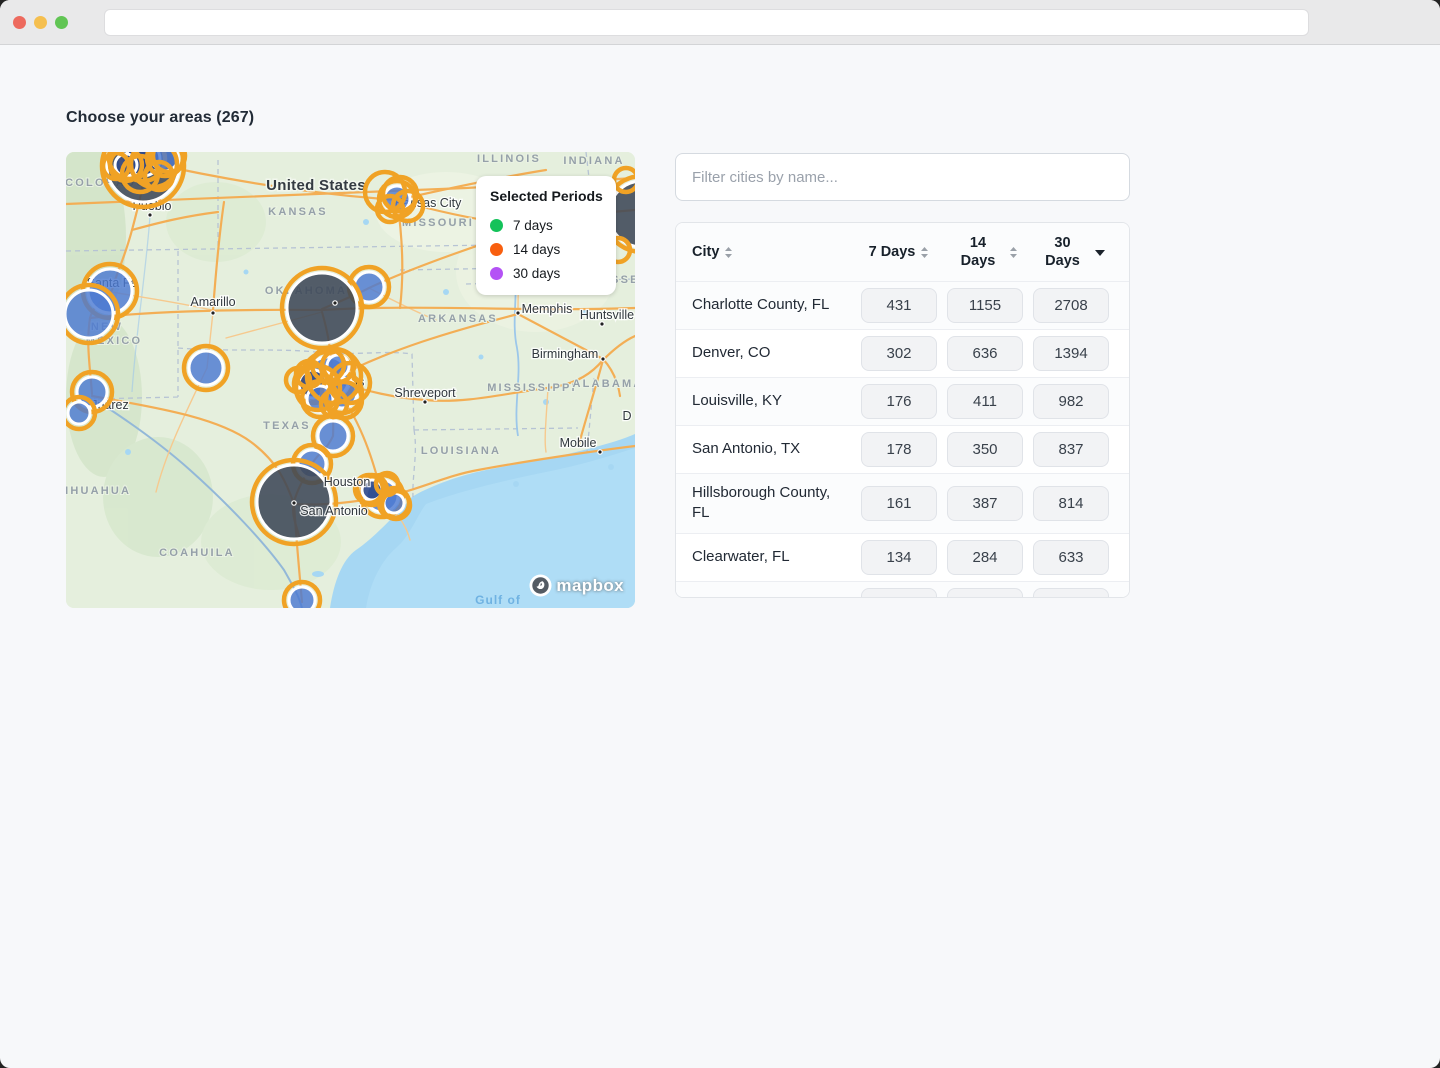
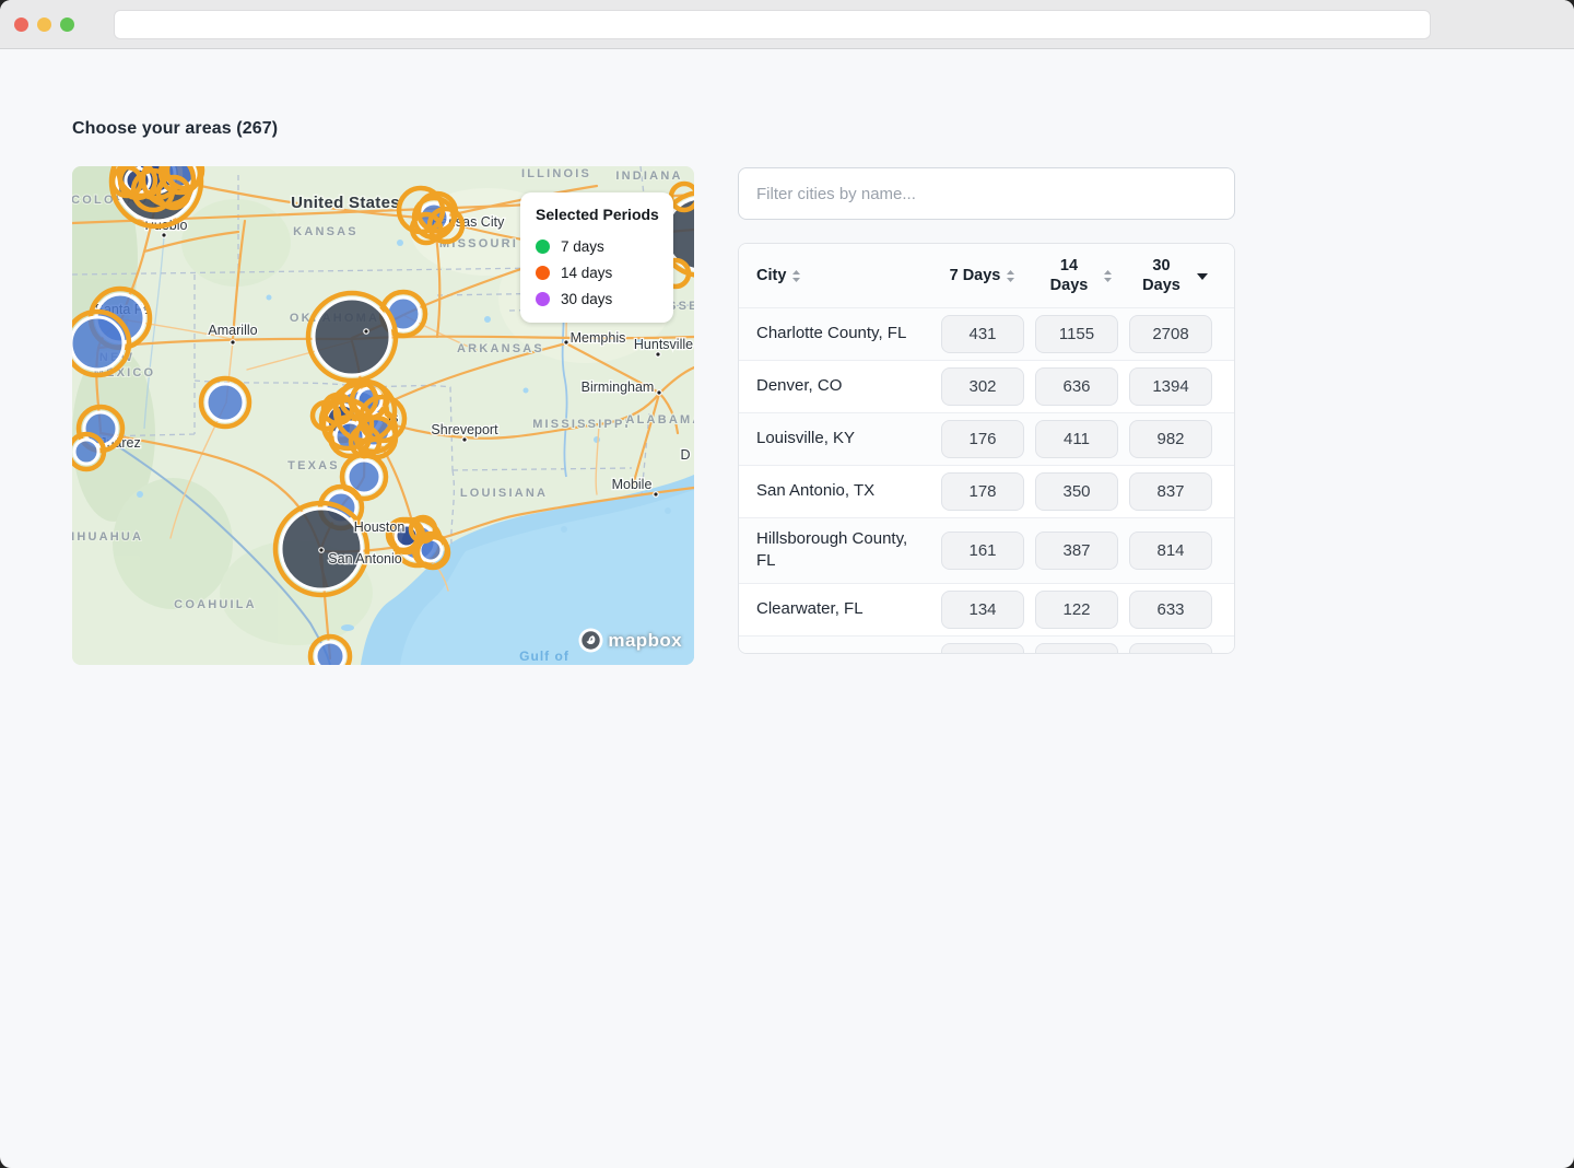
  Choose your areas (267)
  United States
  COLORAD
  KANSAS
  ILLINOIS
  INDIANA
  ISSOURI
  OKLAHOMA
  ARKANSAS
  TEXAS
  MISSISSIPPI
  ALABAM
  LOUISIANA
  IHUAHUA
  COAHUILA
  Kasas City
  anta F
  Amarillo
  Memphis
  Huntsville
  Birmingham
  Shreveport
  Mobile
  D
  Houston
  San Antonio
  Gulf of
  Selected Periods
  7 days
  14 days
  30 days
  mapbox
  Filter cities by name...
  City
  7 Days
  14 Days
  30 Days
  Charlotte County, FL
  431
  1155
  2708
  Denver, CO
  302
  636
  1394
  Louisville, KY
  176
  411
  982
  San Antonio, TX
  178
  350
  837
  Hillsborough County, FL
  161
  387
  814
  Clearwater, FL
  134
- 284
+ 122
  633
